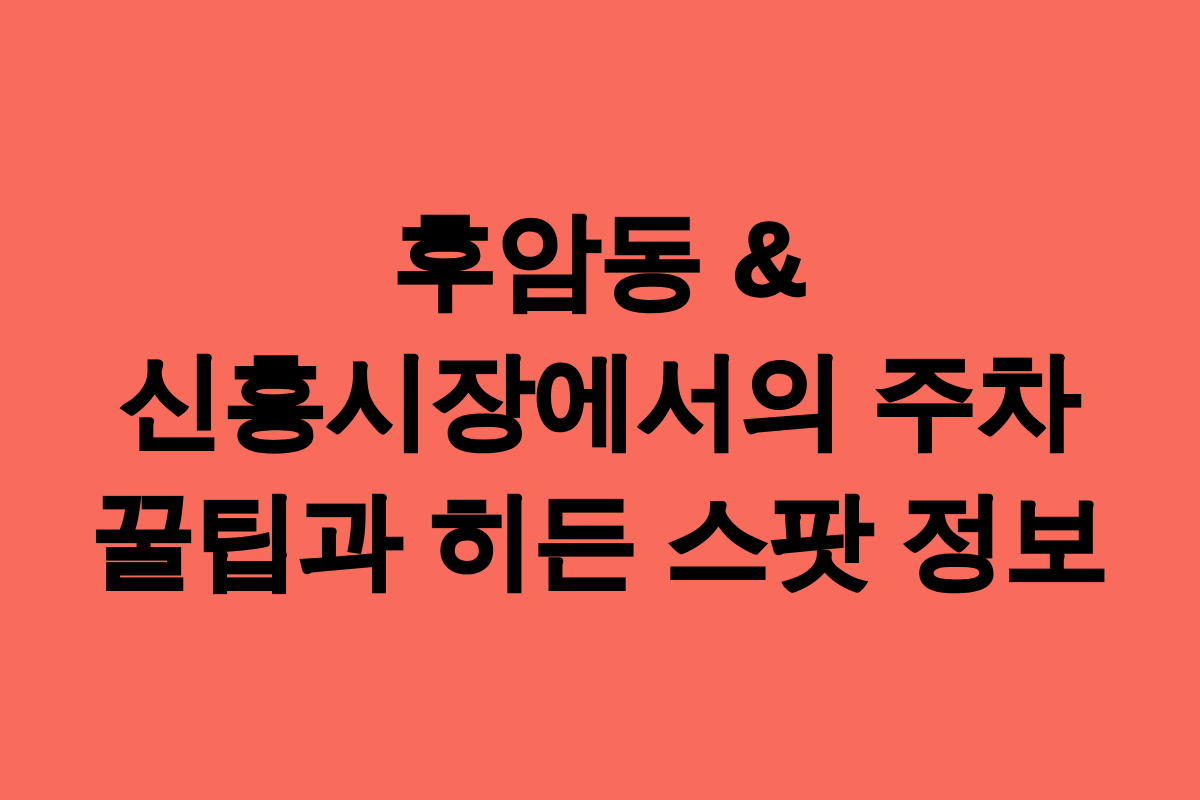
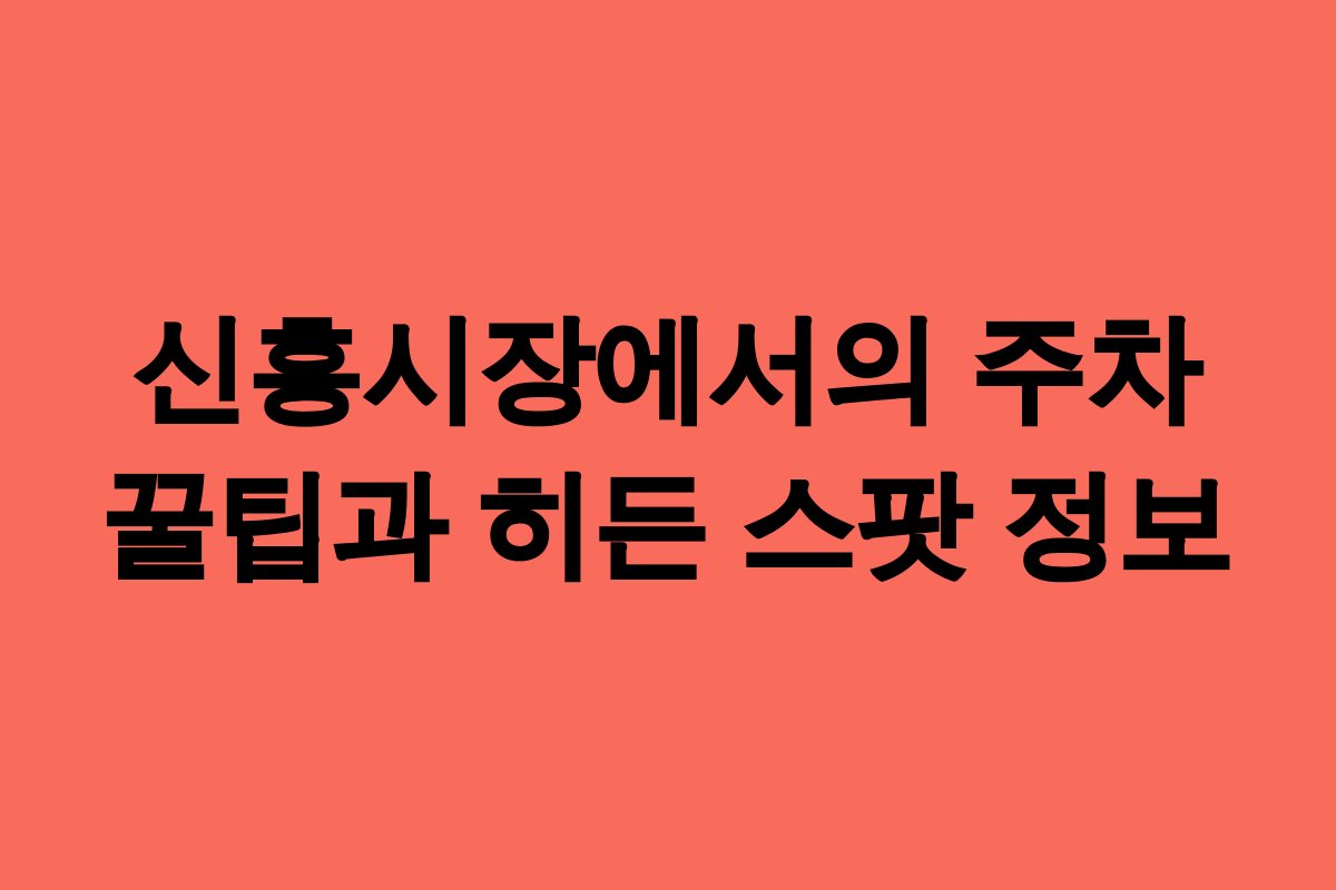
- 후암동 &
  신흥시장에서의 주차
  꿀팁과 히든 스팟 정보
